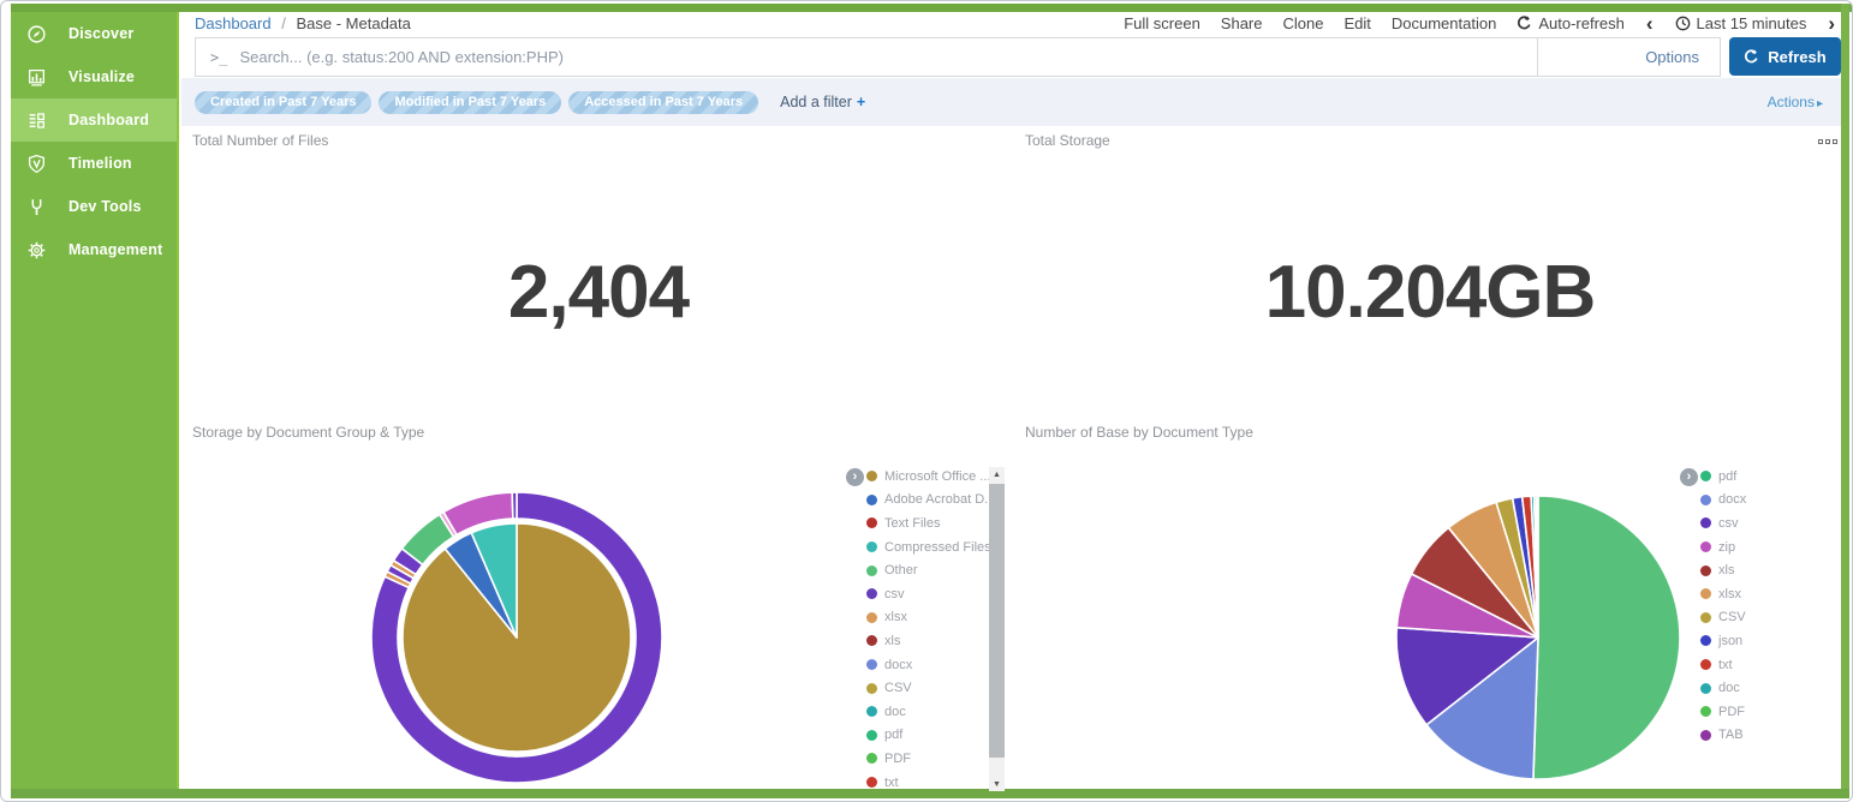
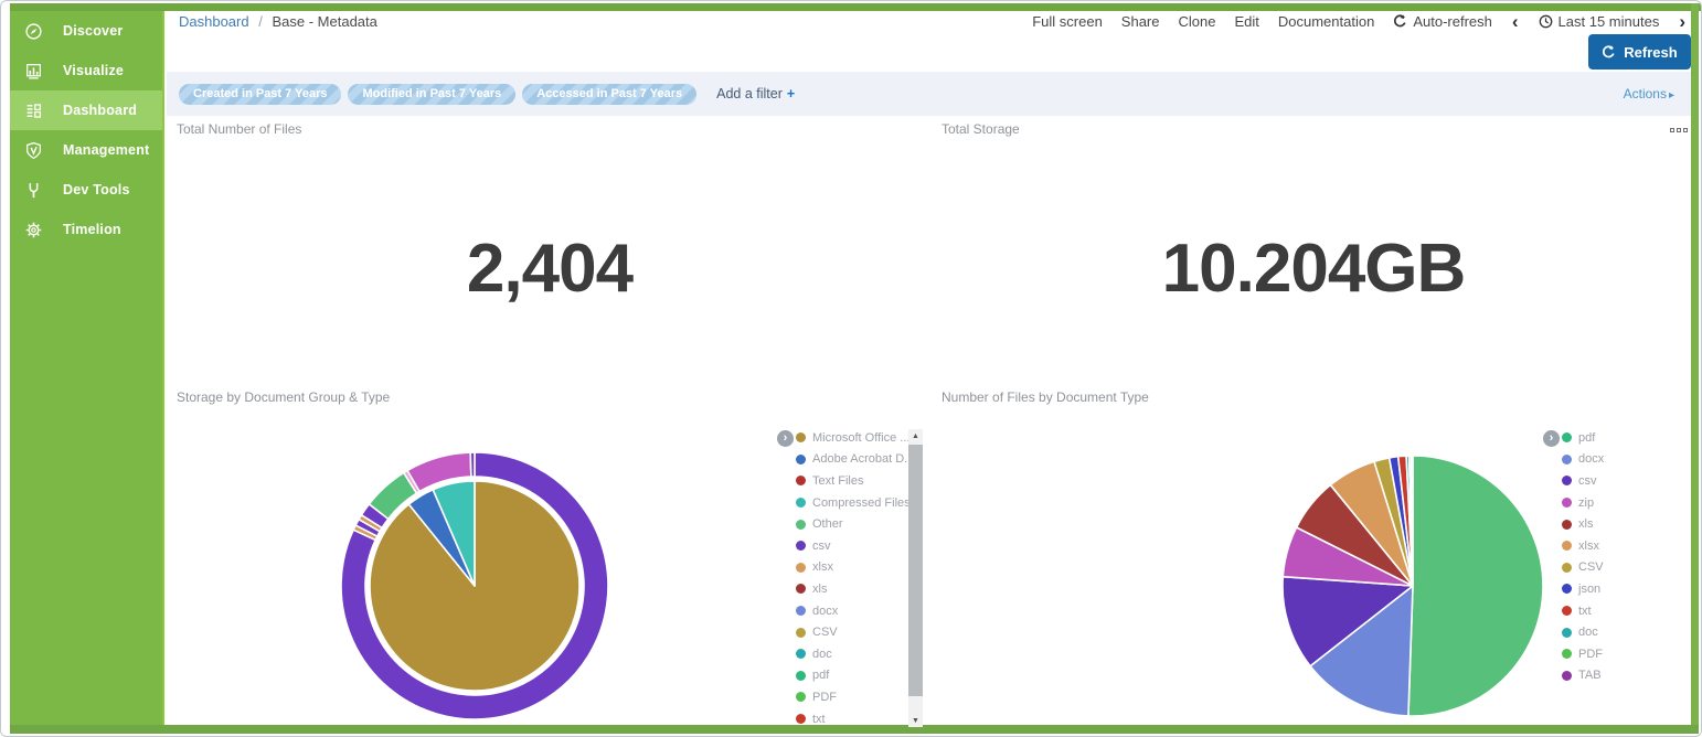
  Discover
  Visualize
  Dashboard
- Timelion
+ Management
  Dev Tools
- Management
+ Timelion
  Dashboard / Base - Metadata
  Full screen
  Share
  Clone
  Edit
  Documentation
  Auto-refresh
  ‹
  Last 15 minutes
  ›
- >_
- Search... (e.g. status:200 AND extension:PHP)
- Options
  Refresh
  Created in Past 7 Years
  Modified in Past 7 Years
  Accessed in Past 7 Years
  Add a filter +
  Actions ▸
  Total Number of Files
  Total Storage
  2,404
  10.204GB
  Storage by Document Group & Type
- Number of Base by Document Type
+ Number of Files by Document Type
  ›
  Microsoft Office ..
  Adobe Acrobat D.
  Text Files
  Compressed Files
  Other
  csv
  xlsx
  xls
  docx
  CSV
  doc
  pdf
  PDF
  txt
  ›
  pdf
  docx
  csv
  zip
  xls
  xlsx
  CSV
  json
  txt
  doc
  PDF
  TAB
